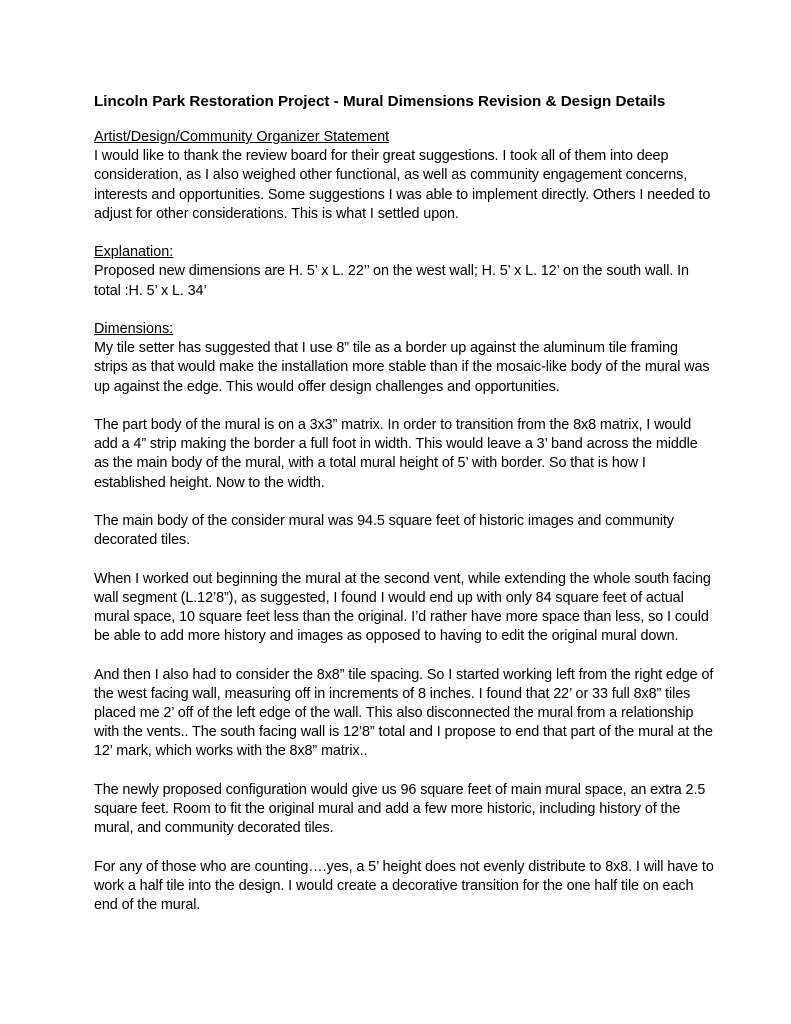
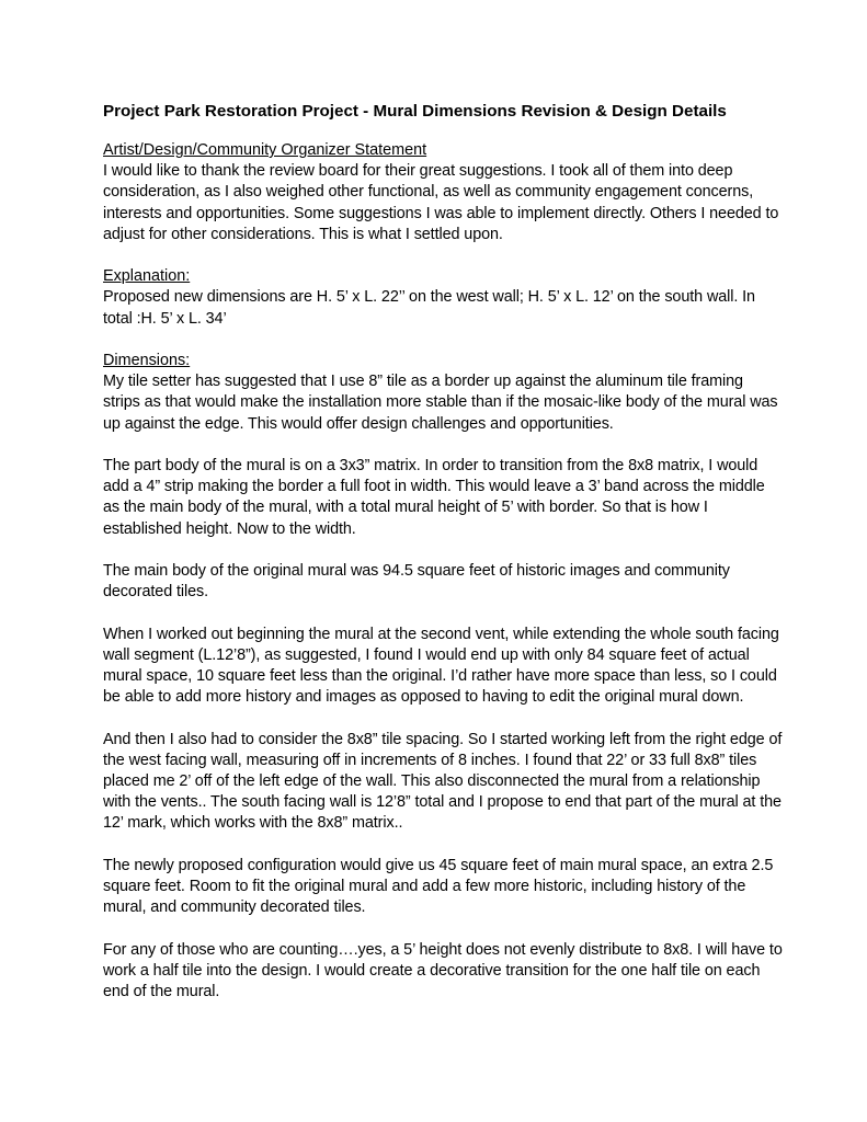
- Lincoln Park Restoration Project - Mural Dimensions Revision & Design Details
+ Project Park Restoration Project - Mural Dimensions Revision & Design Details
  Artist/Design/Community Organizer Statement
  I would like to thank the review board for their great suggestions. I took all of them into deep consideration, as I also weighed other functional, as well as community engagement concerns, interests and opportunities. Some suggestions I was able to implement directly. Others I needed to adjust for other considerations. This is what I settled upon.
  Explanation:
  Proposed new dimensions are H. 5’ x L. 22’’ on the west wall; H. 5’ x L. 12’ on the south wall. In total :H. 5’ x L. 34’
  Dimensions:
  My tile setter has suggested that I use 8” tile as a border up against the aluminum tile framing strips as that would make the installation more stable than if the mosaic-like body of the mural was up against the edge. This would offer design challenges and opportunities.
  The part body of the mural is on a 3x3” matrix. In order to transition from the 8x8 matrix, I would add a 4” strip making the border a full foot in width. This would leave a 3’ band across the middle as the main body of the mural, with a total mural height of 5’ with border. So that is how I established height. Now to the width.
- The main body of the consider mural was 94.5 square feet of historic images and community decorated tiles.
+ The main body of the original mural was 94.5 square feet of historic images and community decorated tiles.
  When I worked out beginning the mural at the second vent, while extending the whole south facing wall segment (L.12’8”), as suggested, I found I would end up with only 84 square feet of actual mural space, 10 square feet less than the original. I’d rather have more space than less, so I could be able to add more history and images as opposed to having to edit the original mural down.
  And then I also had to consider the 8x8” tile spacing. So I started working left from the right edge of the west facing wall, measuring off in increments of 8 inches. I found that 22’ or 33 full 8x8” tiles placed me 2’ off of the left edge of the wall. This also disconnected the mural from a relationship with the vents.. The south facing wall is 12’8” total and I propose to end that part of the mural at the 12’ mark, which works with the 8x8” matrix..
- The newly proposed configuration would give us 96 square feet of main mural space, an extra 2.5 square feet. Room to fit the original mural and add a few more historic, including history of the mural, and community decorated tiles.
+ The newly proposed configuration would give us 45 square feet of main mural space, an extra 2.5 square feet. Room to fit the original mural and add a few more historic, including history of the mural, and community decorated tiles.
  For any of those who are counting….yes, a 5’ height does not evenly distribute to 8x8. I will have to work a half tile into the design. I would create a decorative transition for the one half tile on each end of the mural.
